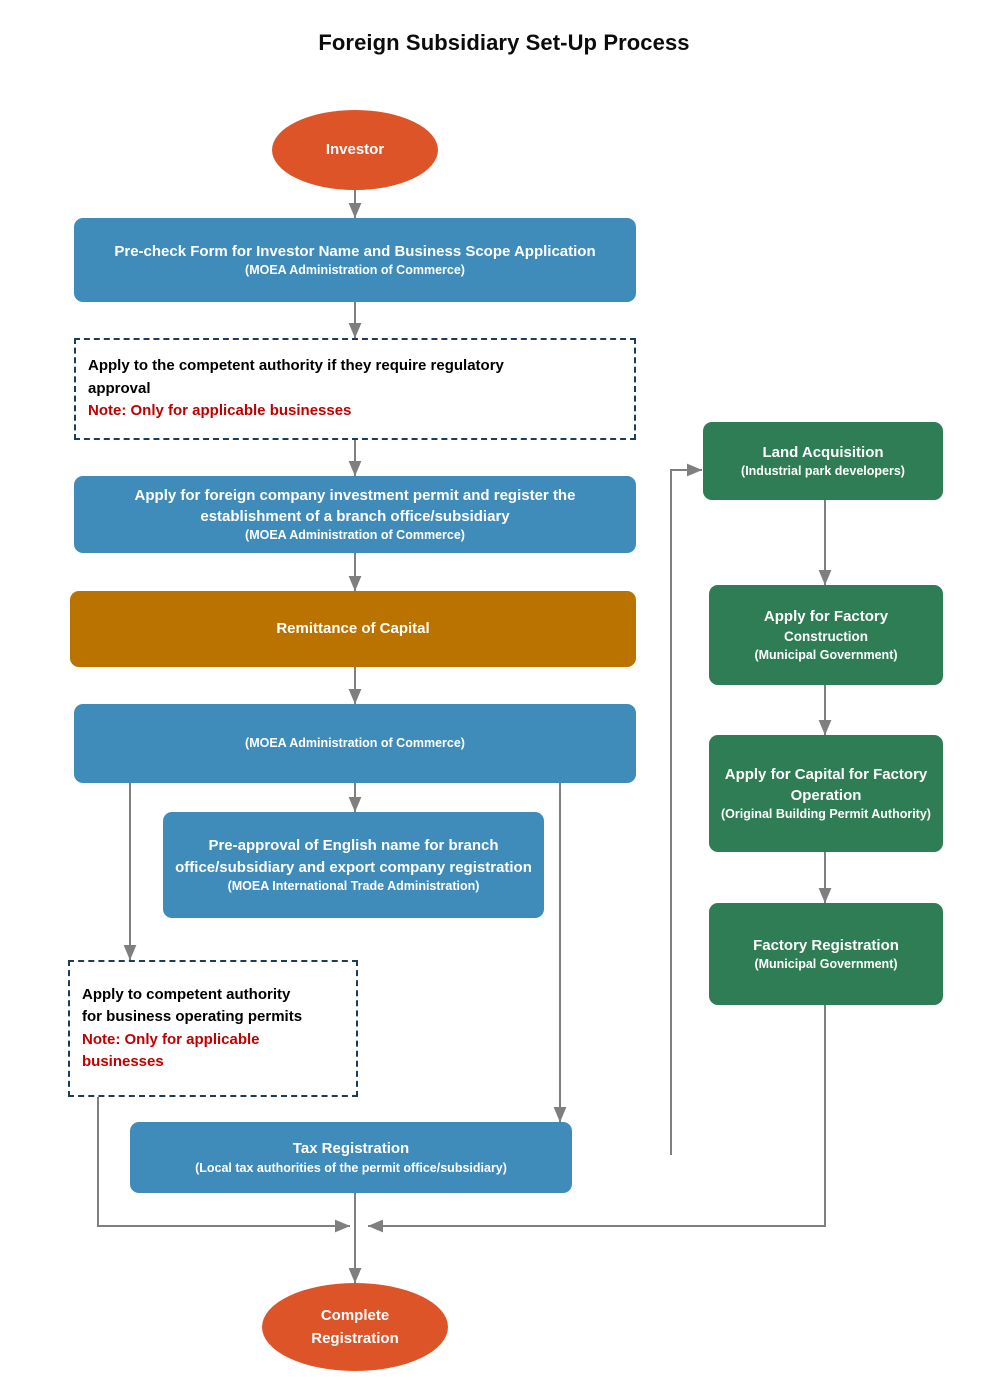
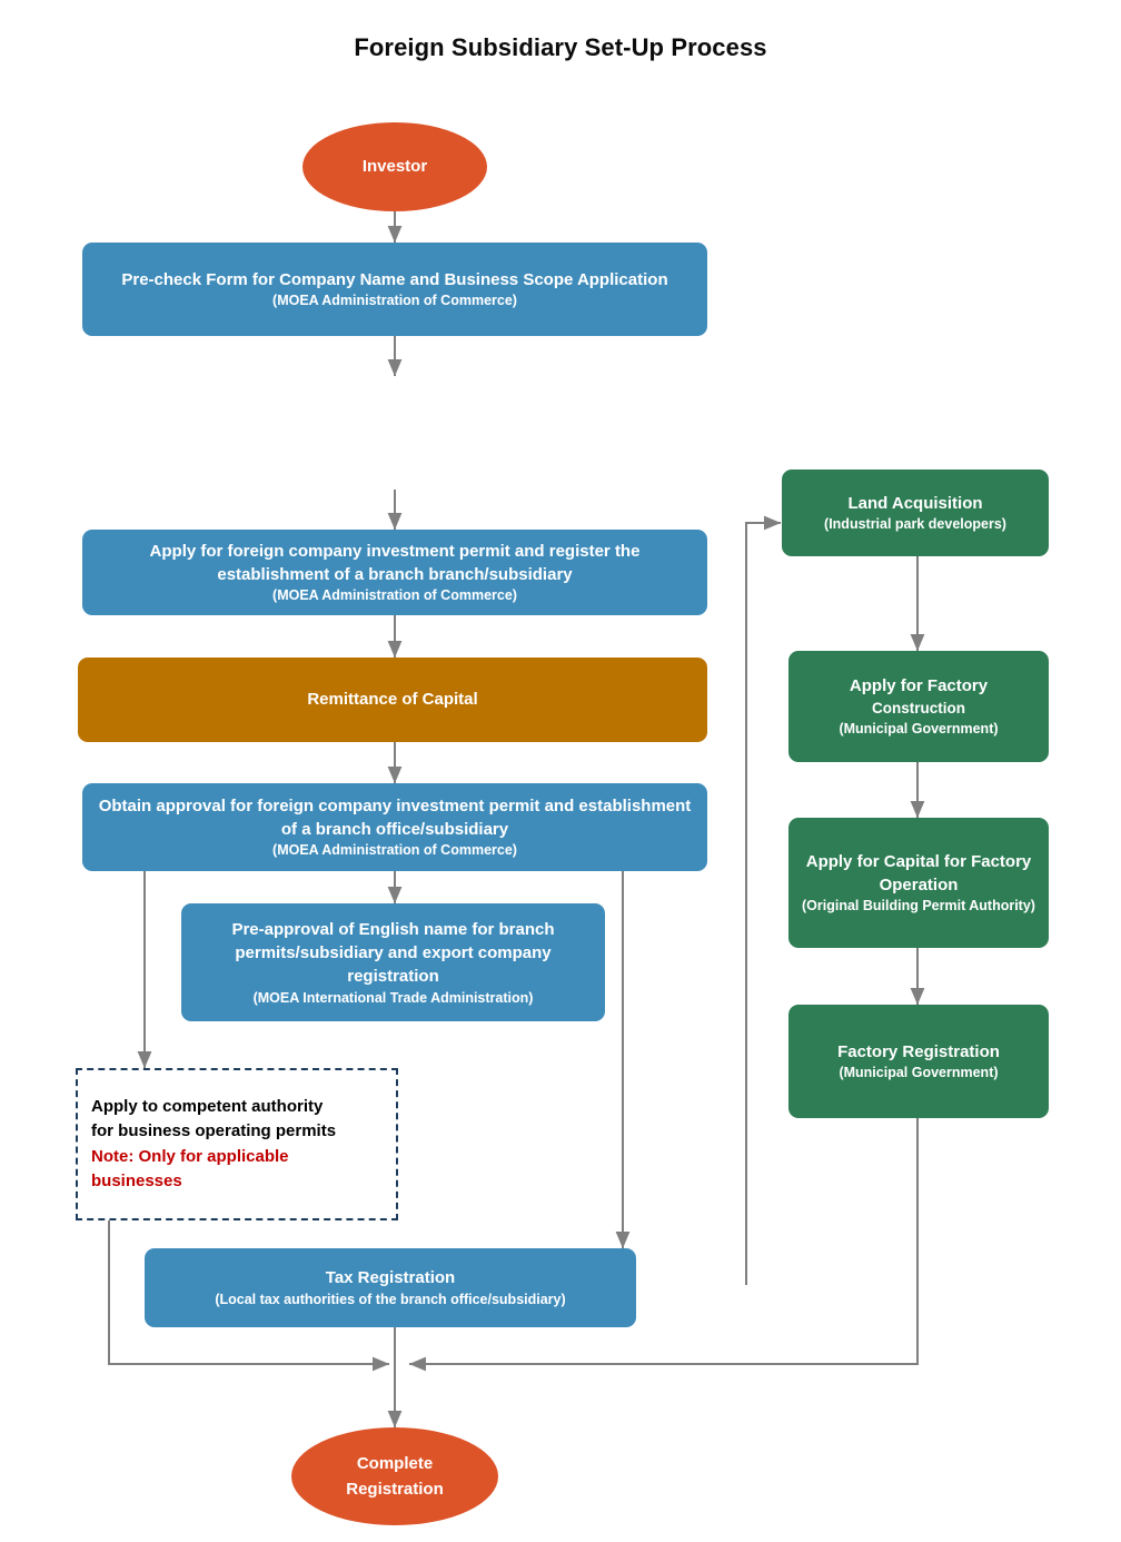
  Foreign Subsidiary Set-Up Process
  Investor
- Pre-check Form for Investor Name and Business Scope Application
+ Pre-check Form for Company Name and Business Scope Application
  (MOEA Administration of Commerce)
- Apply to the competent authority if they require regulatory
- approval
- Note: Only for applicable businesses
- Apply for foreign company investment permit and register the establishment of a branch office/subsidiary
+ Apply for foreign company investment permit and register the establishment of a branch branch/subsidiary
  (MOEA Administration of Commerce)
  Remittance of Capital
+ Obtain approval for foreign company investment permit and establishment of a branch office/subsidiary
  (MOEA Administration of Commerce)
- Pre-approval of English name for branch office/subsidiary and export company registration
+ Pre-approval of English name for branch permits/subsidiary and export company registration
  (MOEA International Trade Administration)
  Apply to competent authority
  for business operating permits
  Note: Only for applicable
  businesses
  Tax Registration
- (Local tax authorities of the permit office/subsidiary)
+ (Local tax authorities of the branch office/subsidiary)
  Land Acquisition
  (Industrial park developers)
  Apply for Factory
  Construction
  (Municipal Government)
  Apply for Capital for Factory Operation
  (Original Building Permit Authority)
  Factory Registration
  (Municipal Government)
  Complete
  Registration
